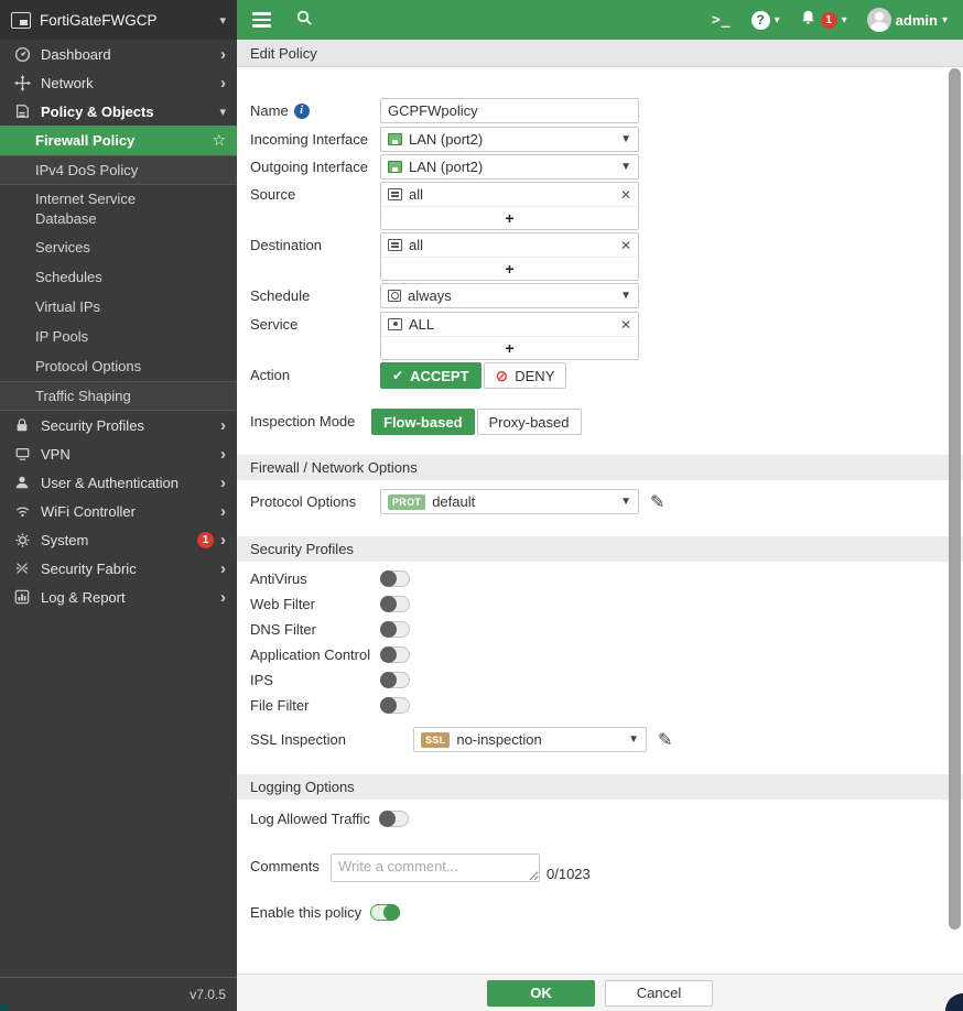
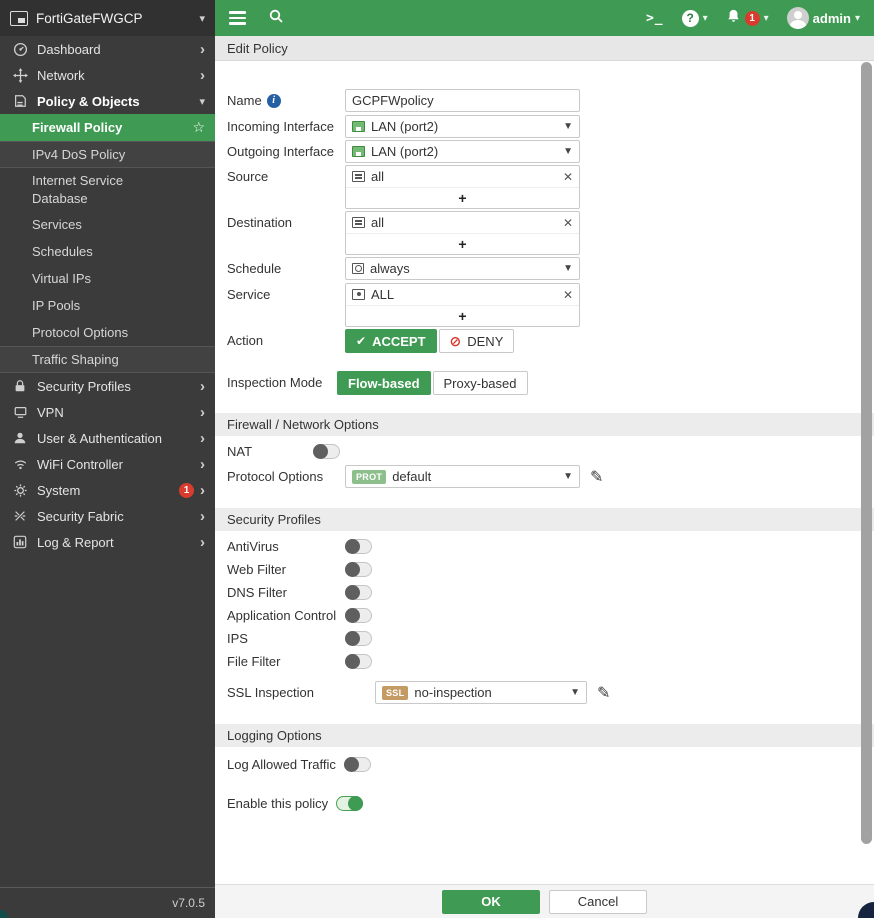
  FortiGateFWGCP
  ▾
  Dashboard
  ›
  Network
  ›
  Policy & Objects
  ▾
  Firewall Policy
  ☆
  IPv4 DoS Policy
  Internet Service Database
  Services
  Schedules
  Virtual IPs
  IP Pools
  Protocol Options
  Traffic Shaping
  Security Profiles
  ›
  VPN
  ›
  User & Authentication
  ›
  WiFi Controller
  ›
  System
  1
  ›
  Security Fabric
  ›
  Log & Report
  ›
  v7.0.5
  >_
  ?
  ▾
  1
  ▾
  admin
  ▾
  Edit Policy
  Name
  i
  GCPFWpolicy
  Incoming Interface
  LAN (port2)
  ▼
  Outgoing Interface
  LAN (port2)
  ▼
  Source
  all
  ✕
  +
  Destination
  all
  ✕
  +
  Schedule
  always
  ▼
  Service
  ALL
  ✕
  +
  Action
  ✔
  ACCEPT
  ⊘
  DENY
  Inspection Mode
  Flow-based
  Proxy-based
  Firewall / Network Options
+ NAT
  Protocol Options
  PROT
  default
  ▼
  ✎
  Security Profiles
  AntiVirus
  Web Filter
  DNS Filter
  Application Control
  IPS
  File Filter
  SSL Inspection
  SSL
  no-inspection
  ▼
  ✎
  Logging Options
  Log Allowed Traffic
- Comments
- Write a comment...
- 0/1023
  Enable this policy
  OK
  Cancel
